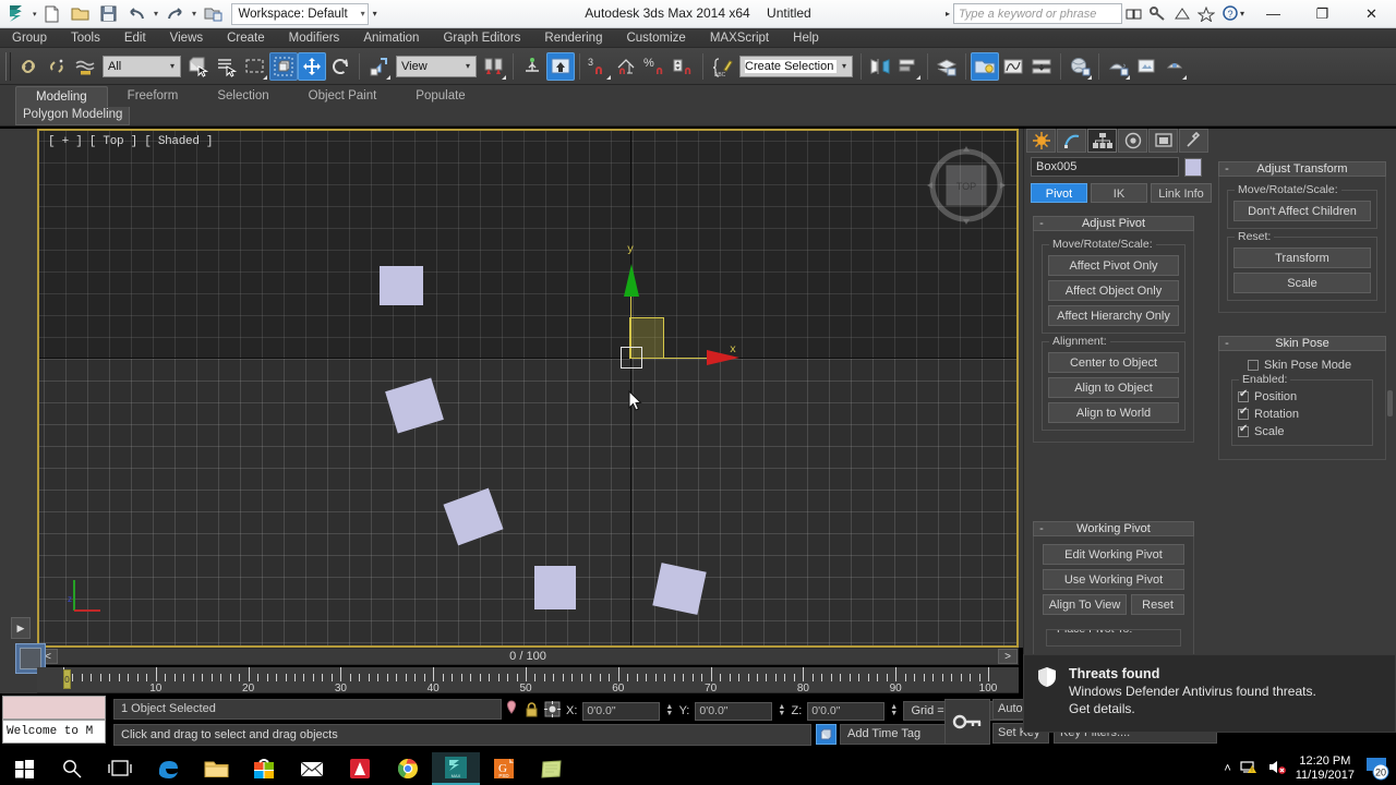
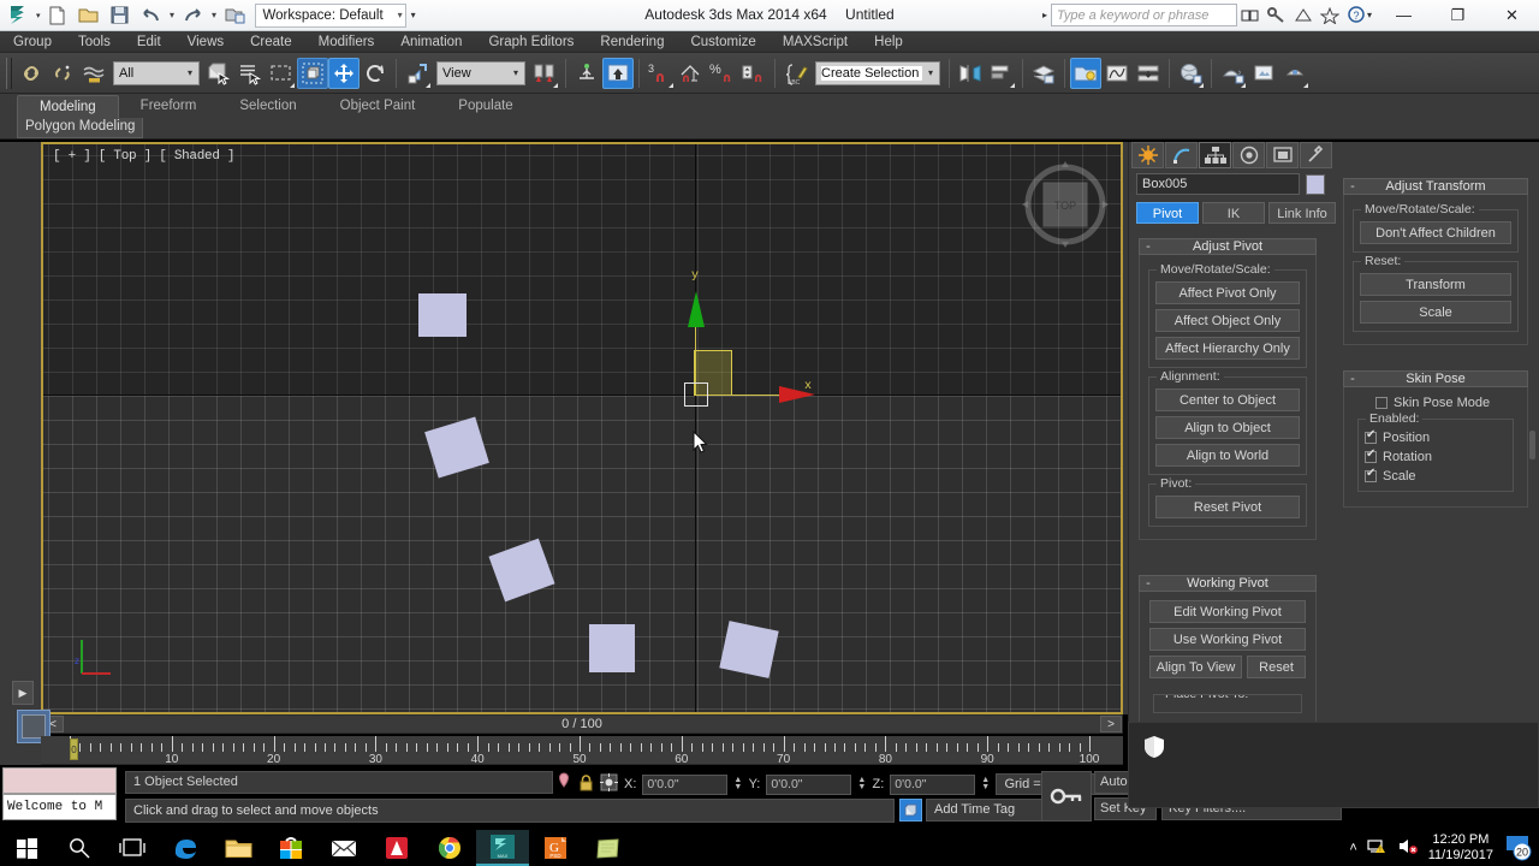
  ▾
  ▾
  Workspace: Default
  ▾
  ▾
  Autodesk 3ds Max 2014 x64 Untitled
  ▸
  Type a keyword or phrase
  ?
  ▾
  —
  ❐
  ✕
  Group
  Tools
  Edit
  Views
  Create
  Modifiers
  Animation
  Graph Editors
  Rendering
  Customize
  MAXScript
  Help
  All
  ▾
  View
  ▾
  3
  %
  Create Selection
  ▾
  Modeling
  Freeform
  Selection
  Object Paint
  Populate
  Polygon Modeling
  [ + ] [ Top ] [ Shaded ]
  y
  x
  z
  TOP
  ▶
  Box005
  Pivot
  IK
  Link Info
  -
  Adjust Pivot
  Move/Rotate/Scale:
  Affect Pivot Only
  Affect Object Only
  Affect Hierarchy Only
  Alignment:
  Center to Object
  Align to Object
  Align to World
+ Pivot:
+ Reset Pivot
  -
  Working Pivot
  Edit Working Pivot
  Use Working Pivot
  Align To View
  Reset
  -
  Adjust Transform
  Move/Rotate/Scale:
  Don't Affect Children
  Reset:
  Transform
  Scale
  -
  Skin Pose
  Skin Pose Mode
  Enabled:
  Position
  Rotation
  Scale
  <
  0 / 100
  >
  10
  20
  30
  40
  50
  60
  70
  80
  90
  100
  0
  Welcome to M
  1 Object Selected
- Click and drag to select and drag objects
+ Click and drag to select and move objects
  X:
  0'0.0"
  Y:
  0'0.0"
  Z:
  0'0.0"
  Add Time Tag
  Auto
  Set Key
  Key Filters:...
- Threats found
- Windows Defender Antivirus found threats.
- Get details.
  G
  ˄
  12:20 PM
  11/19/2017
  20
